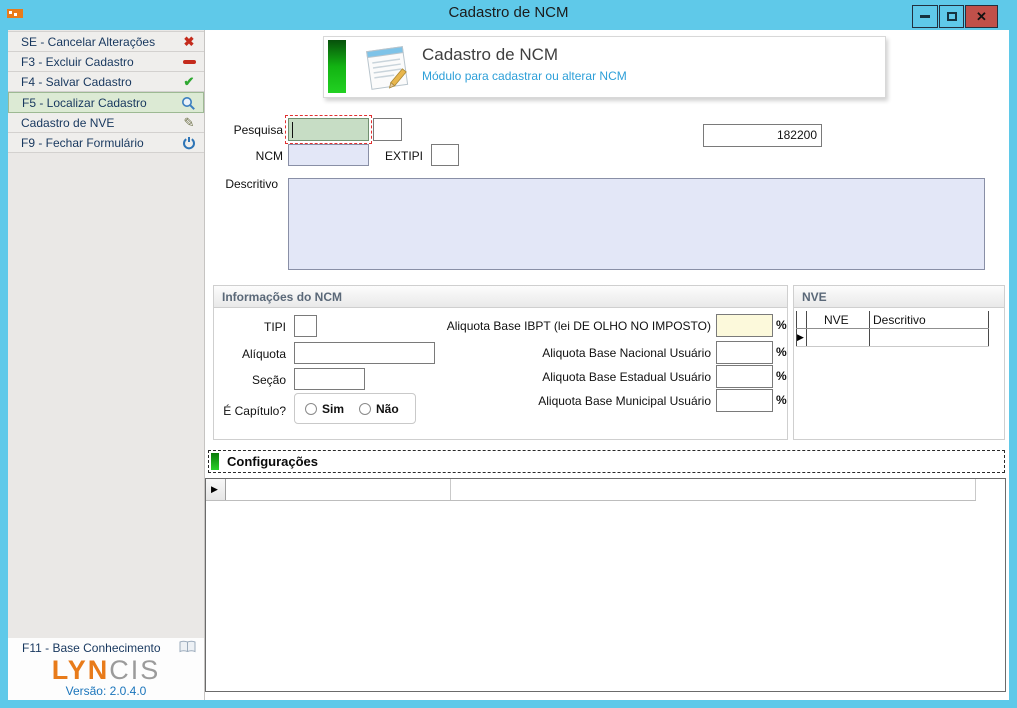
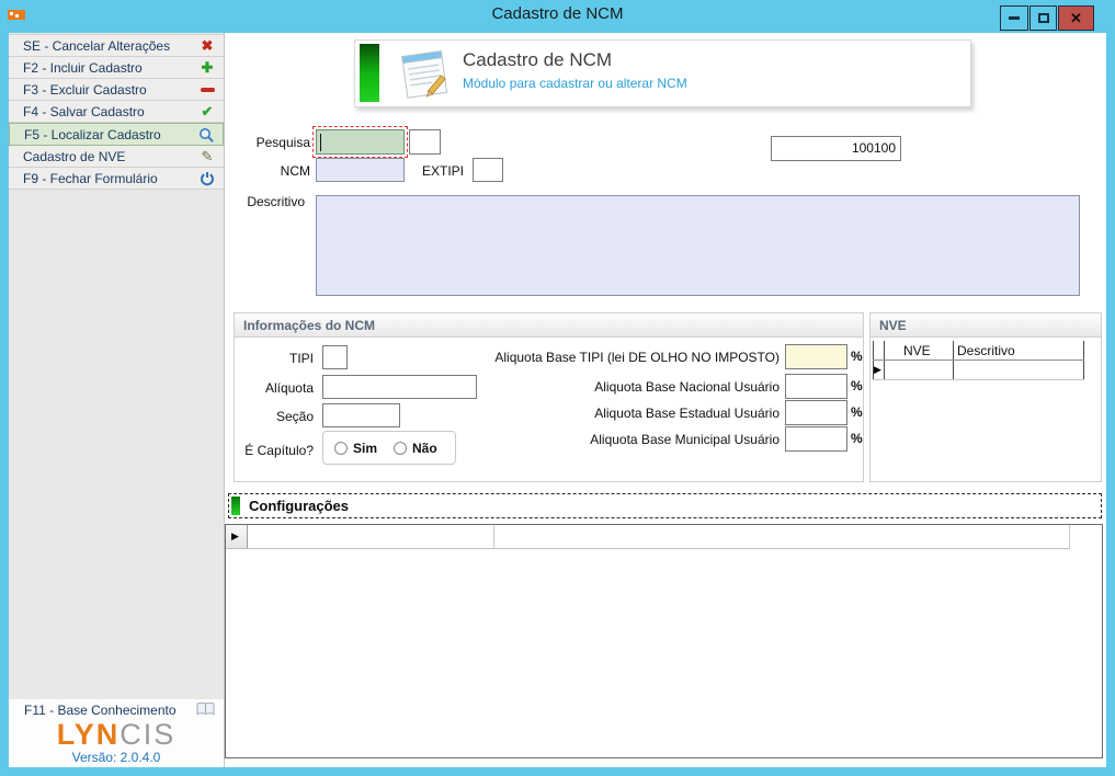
  Cadastro de NCM
  ✕
  SE - Cancelar Alterações
  ✖
+ F2 - Incluir Cadastro
+ ✚
  F3 - Excluir Cadastro
  F4 - Salvar Cadastro
  ✔
  F5 - Localizar Cadastro
  Cadastro de NVE
  ✎
  F9 - Fechar Formulário
  F11 - Base Conhecimento
  LYNCIS
  Versão: 2.0.4.0
  Cadastro de NCM
  Módulo para cadastrar ou alterar NCM
  Pesquisa
- 182200
+ 100100
  NCM
  EXTIPI
  Descritivo
  Informações do NCM
  TIPI
  Alíquota
  Seção
  É Capítulo?
  Sim
  Não
- Aliquota Base IBPT (lei DE OLHO NO IMPOSTO)
+ Aliquota Base TIPI (lei DE OLHO NO IMPOSTO)
  %
  Aliquota Base Nacional Usuário
  %
  Aliquota Base Estadual Usuário
  %
  Aliquota Base Municipal Usuário
  %
  NVE
  NVE
  Descritivo
  ▶
  Configurações
  ▶
